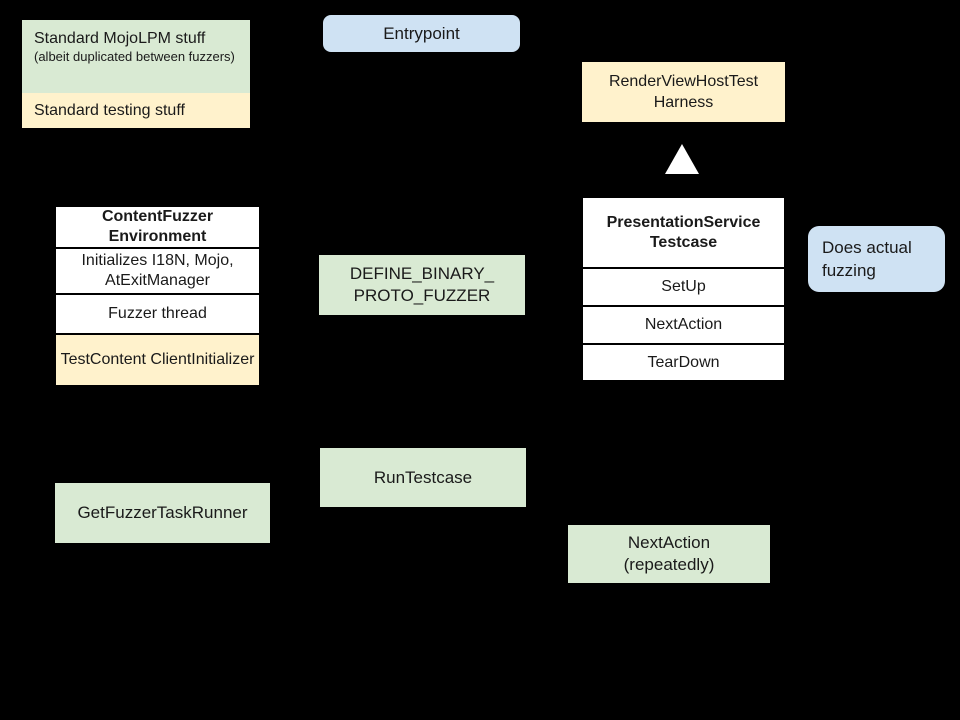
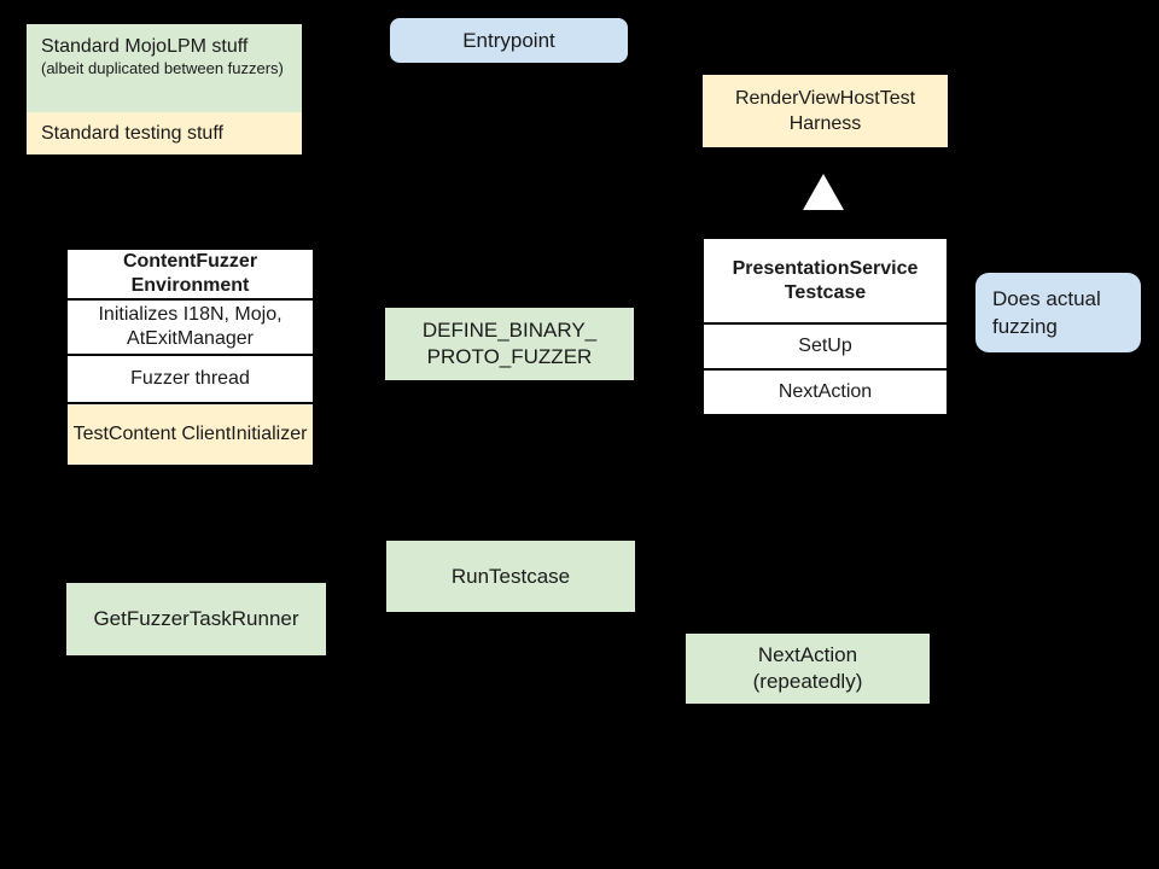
  Standard MojoLPM stuff
  (albeit duplicated between fuzzers)
  Standard testing stuff
  Entrypoint
  RenderViewHostTest
  Harness
  ContentFuzzer
  Environment
  Initializes I18N, Mojo, AtExitManager
  Fuzzer thread
  TestContent ClientInitializer
  DEFINE_BINARY_
  PROTO_FUZZER
  PresentationService
  Testcase
  SetUp
  NextAction
- TearDown
  Does actual fuzzing
  RunTestcase
  GetFuzzerTaskRunner
  NextAction
  (repeatedly)
